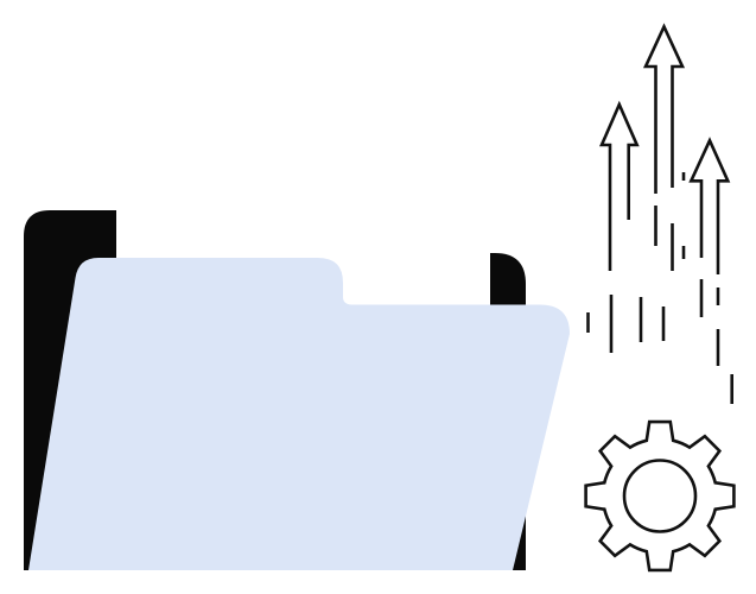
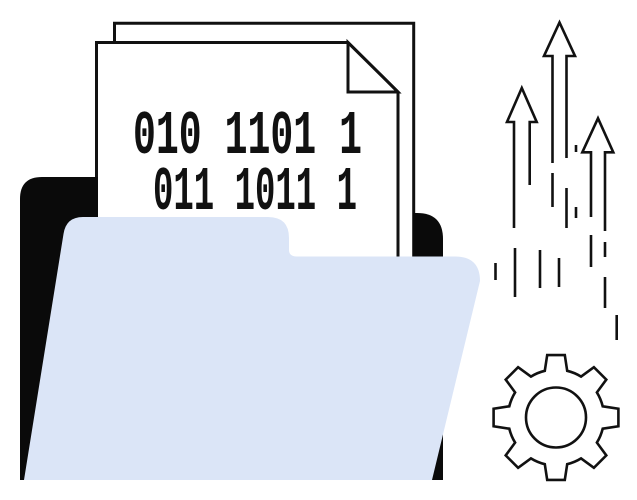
+ 010 1101 1
+ 011 1011 1
